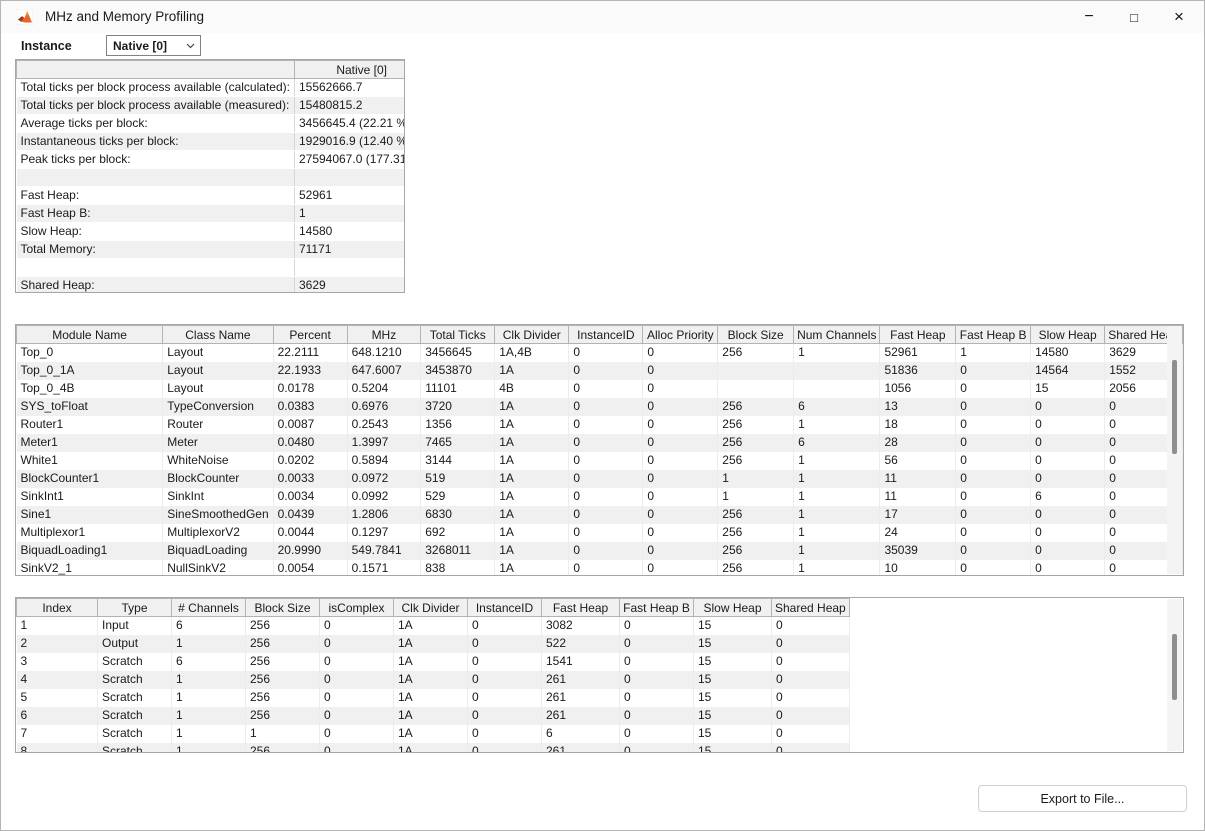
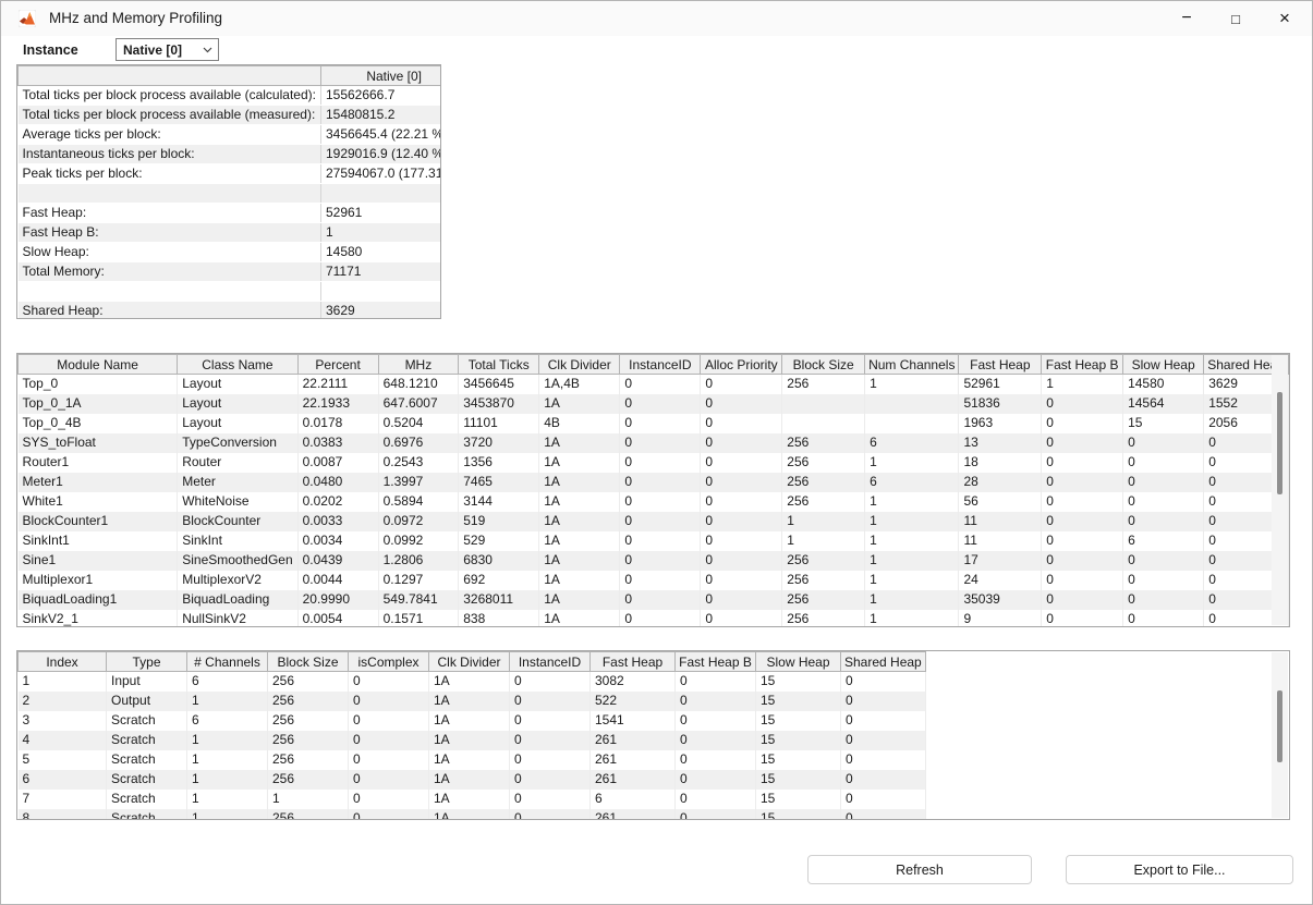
  MHz and Memory Profiling
  −
  □
  ×
  Instance
  Native [0]
  	Native [0]
  Total ticks per block process available (calculated):	15562666.7
  Total ticks per block process available (measured):	15480815.2
  Average ticks per block:	3456645.4 (22.21 %
  Instantaneous ticks per block:	1929016.9 (12.40 %
  Peak ticks per block:	27594067.0 (177.31
  Fast Heap:	52961
  Fast Heap B:	1
  Slow Heap:	14580
  Total Memory:	71171
  Shared Heap:	3629
  Module Name	Class Name	Percent	MHz	Total Ticks	Clk Divider	InstanceID	Alloc Priority	Block Size	Num Channels	Fast Heap	Fast Heap B	Slow Heap	Shared He
  Top_0	Layout	22.2111	648.1210	3456645	1A,4B	0	0	256	1	52961	1	14580	3629
  Top_0_1A	Layout	22.1933	647.6007	3453870	1A	0	0			51836	0	14564	1552
- Top_0_4B	Layout	0.0178	0.5204	11101	4B	0	0			1056	0	15	2056
+ Top_0_4B	Layout	0.0178	0.5204	11101	4B	0	0			1963	0	15	2056
  SYS_toFloat	TypeConversion	0.0383	0.6976	3720	1A	0	0	256	6	13	0	0	0
  Router1	Router	0.0087	0.2543	1356	1A	0	0	256	1	18	0	0	0
  Meter1	Meter	0.0480	1.3997	7465	1A	0	0	256	6	28	0	0	0
  White1	WhiteNoise	0.0202	0.5894	3144	1A	0	0	256	1	56	0	0	0
  BlockCounter1	BlockCounter	0.0033	0.0972	519	1A	0	0	1	1	11	0	0	0
  SinkInt1	SinkInt	0.0034	0.0992	529	1A	0	0	1	1	11	0	6	0
  Sine1	SineSmoothedGen	0.0439	1.2806	6830	1A	0	0	256	1	17	0	0	0
  Multiplexor1	MultiplexorV2	0.0044	0.1297	692	1A	0	0	256	1	24	0	0	0
  BiquadLoading1	BiquadLoading	20.9990	549.7841	3268011	1A	0	0	256	1	35039	0	0	0
- SinkV2_1	NullSinkV2	0.0054	0.1571	838	1A	0	0	256	1	10	0	0	0
+ SinkV2_1	NullSinkV2	0.0054	0.1571	838	1A	0	0	256	1	9	0	0	0
  Index	Type	# Channels	Block Size	isComplex	Clk Divider	InstanceID	Fast Heap	Fast Heap B	Slow Heap	Shared Heap
  1	Input	6	256	0	1A	0	3082	0	15	0
  2	Output	1	256	0	1A	0	522	0	15	0
  3	Scratch	6	256	0	1A	0	1541	0	15	0
  4	Scratch	1	256	0	1A	0	261	0	15	0
  5	Scratch	1	256	0	1A	0	261	0	15	0
  6	Scratch	1	256	0	1A	0	261	0	15	0
  7	Scratch	1	1	0	1A	0	6	0	15	0
  8	Scratch	1	256	0	1A	0	261	0	15	0
+ Refresh
  Export to File...
